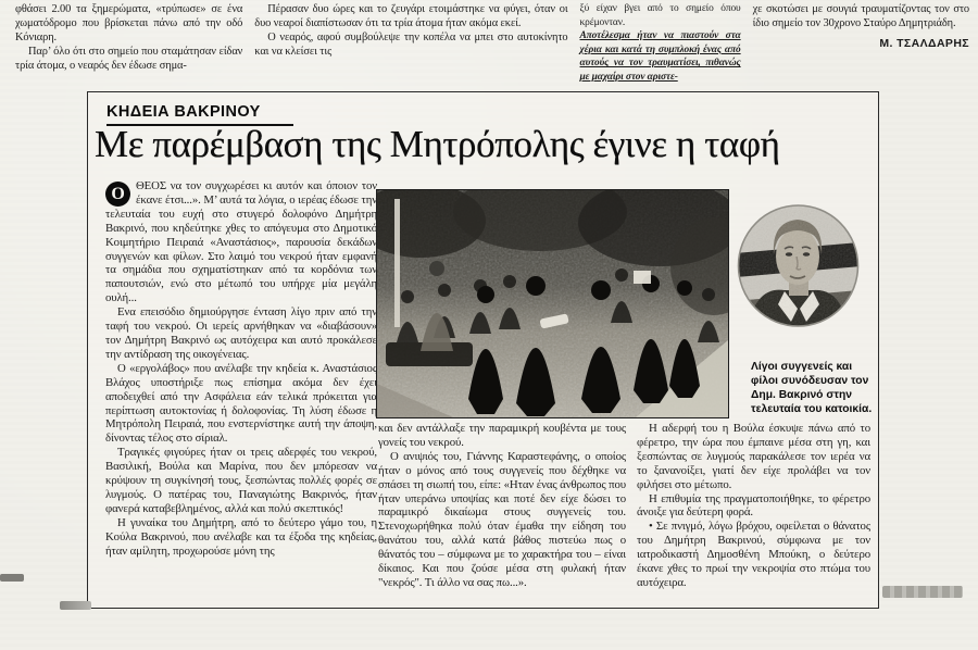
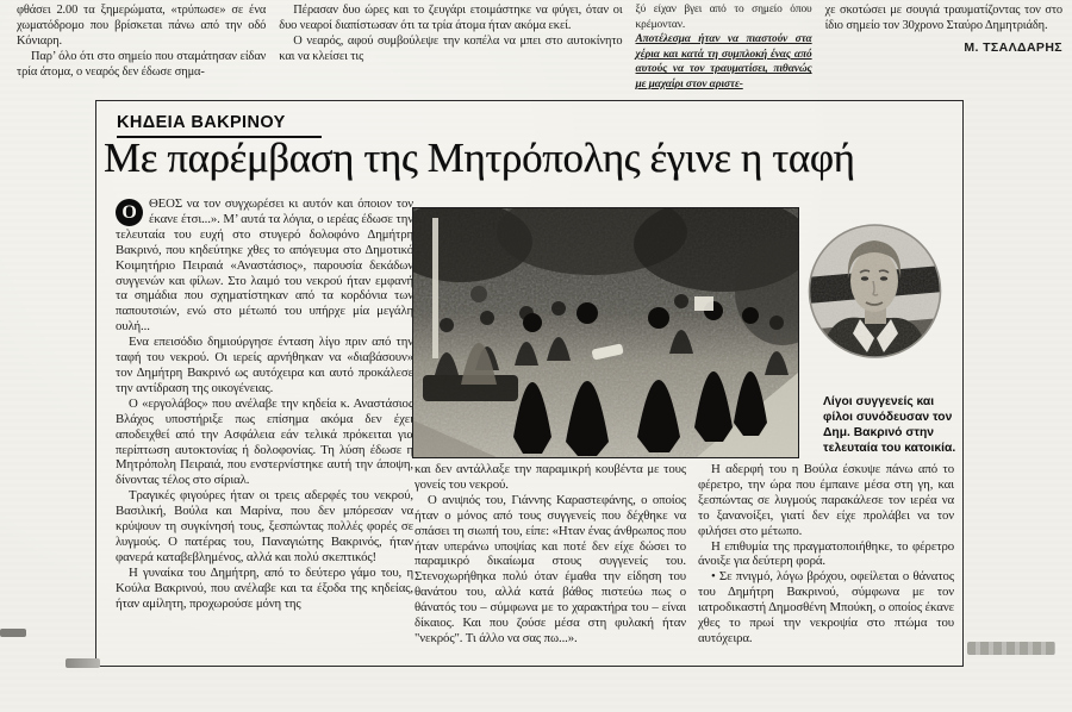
  φθάσει 2.00 τα ξημερώματα, «τρύπωσε» σε ένα χωματόδρομο που βρίσκεται πάνω από την οδό Κόνιαρη.
  Παρ’ όλο ότι στο σημείο που σταμάτησαν είδαν τρία άτομα, ο νεαρός δεν έδωσε σημα-
  Πέρασαν δυο ώρες και το ζευγάρι ετοιμάστηκε να φύγει, όταν οι δυο νεαροί διαπίστωσαν ότι τα τρία άτομα ήταν ακόμα εκεί.
  Ο νεαρός, αφού συμβούλεψε την κοπέλα να μπει στο αυτοκίνητο και να κλείσει τις
  ξύ είχαν βγει από το σημείο όπου κρέμονταν.
  Αποτέλεσμα ήταν να πιαστούν στα χέρια και κατά τη συμπλοκή ένας από αυτούς να τον τραυματίσει, πιθανώς με μαχαίρι στον αριστε-
  χε σκοτώσει με σουγιά τραυματίζοντας τον στο ίδιο σημείο τον 30χρονο Σταύρο Δημητριάδη.
  Μ. ΤΣΑΛΔΑΡΗΣ
  ΚΗΔΕΙΑ ΒΑΚΡΙΝΟΥ
  Με παρέμβαση της Μητρόπολης έγινε η ταφή
  Ο
  ΘΕΟΣ να τον συγχωρέσει κι αυτόν και όποιον τον έκανε έτσι...». Μ’ αυτά τα λόγια, ο ιερέας έδωσε την τελευταία του ευχή στο στυγερό δολοφόνο Δημήτρη Βακρινό, που κηδεύτηκε χθες το απόγευμα στο Δημοτικό Κοιμητήριο Πειραιά «Αναστάσιος», παρουσία δεκάδων συγγενών και φίλων. Στο λαιμό του νεκρού ήταν εμφανή τα σημάδια που σχηματίστηκαν από τα κορδόνια των παπουτσιών, ενώ στο μέτωπό του υπήρχε μία μεγάλη ουλή...
  Ενα επεισόδιο δημιούργησε ένταση λίγο πριν από την ταφή του νεκρού. Οι ιερείς αρνήθηκαν να «διαβάσουν» τον Δημήτρη Βακρινό ως αυτόχειρα και αυτό προκάλεσε την αντίδραση της οικογένειας.
  Ο «εργολάβος» που ανέλαβε την κηδεία κ. Αναστάσιος Βλάχος υποστήριξε πως επίσημα ακόμα δεν έχε αποδειχθεί από την Ασφάλεια εάν τελικά πρόκειται για περίπτωση αυτοκτονίας ή δολοφονίας. Τη λύση έδωσε η Μητρόπολη Πειραιά, που ενστερνίστηκε αυτή την άποψη, δίνοντας τέλος στο σίριαλ.
  Τραγικές φιγούρες ήταν οι τρεις αδερφές του νεκρού, Βασιλική, Βούλα και Μαρίνα, που δεν μπόρεσαν να κρύψουν τη συγκίνησή τους, ξεσπώντας πολλές φορές σε λυγμούς. Ο πατέρας του, Παναγιώτης Βακρινός, ήταν φανερά καταβεβλημένος, αλλά και πολύ σκεπτικός!
  Η γυναίκα του Δημήτρη, από το δεύτερο γάμο του, η Κούλα Βακρινού, που ανέλαβε και τα έξοδα της κηδείας, ήταν αμίλητη, προχωρούσε μόνη της
  και δεν αντάλλαξε την παραμικρή κουβέντα με τους γονείς του νεκρού.
  Ο ανιψιός του, Γιάννης Καραστεφάνης, ο οποίος ήταν ο μόνος από τους συγγενείς που δέχθηκε να σπάσει τη σιωπή του, είπε: «Ηταν ένας άνθρωπος που ήταν υπεράνω υποψίας και ποτέ δεν είχε δώσει το παραμικρό δικαίωμα στους συγγενείς του. Στενοχωρήθηκα πολύ όταν έμαθα την είδηση του θανάτου του, αλλά κατά βάθος πιστεύω πως ο θάνατός του – σύμφωνα με το χαρακτήρα του – είναι δίκαιος. Και που ζούσε μέσα στη φυλακή ήταν "νεκρός". Τι άλλο να σας πω...».
  Η αδερφή του η Βούλα έσκυψε πάνω από το φέρετρο, την ώρα που έμπαινε μέσα στη γη, και ξεσπώντας σε λυγμούς παρακάλεσε τον ιερέα να το ξανανοίξει, γιατί δεν είχε προλάβει να τον φιλήσει στο μέτωπο.
  Η επιθυμία της πραγματοποιήθηκε, το φέρετρο άνοιξε για δεύτερη φορά.
- • Σε πνιγμό, λόγω βρόχου, οφείλεται ο θάνατος του Δημήτρη Βακρινού, σύμφωνα με τον ιατροδικαστή Δημοσθένη Μπούκη, ο δεύτερο έκανε χθες το πρωί την νεκροψία στο πτώμα του αυτόχειρα.
+ • Σε πνιγμό, λόγω βρόχου, οφείλεται ο θάνατος του Δημήτρη Βακρινού, σύμφωνα με τον ιατροδικαστή Δημοσθένη Μπούκη, ο οποίος έκανε χθες το πρωί την νεκροψία στο πτώμα του αυτόχειρα.
  Λίγοι συγγενείς και φίλοι συνόδευσαν τον Δημ. Βακρινό στην τελευταία του κατοικία.
